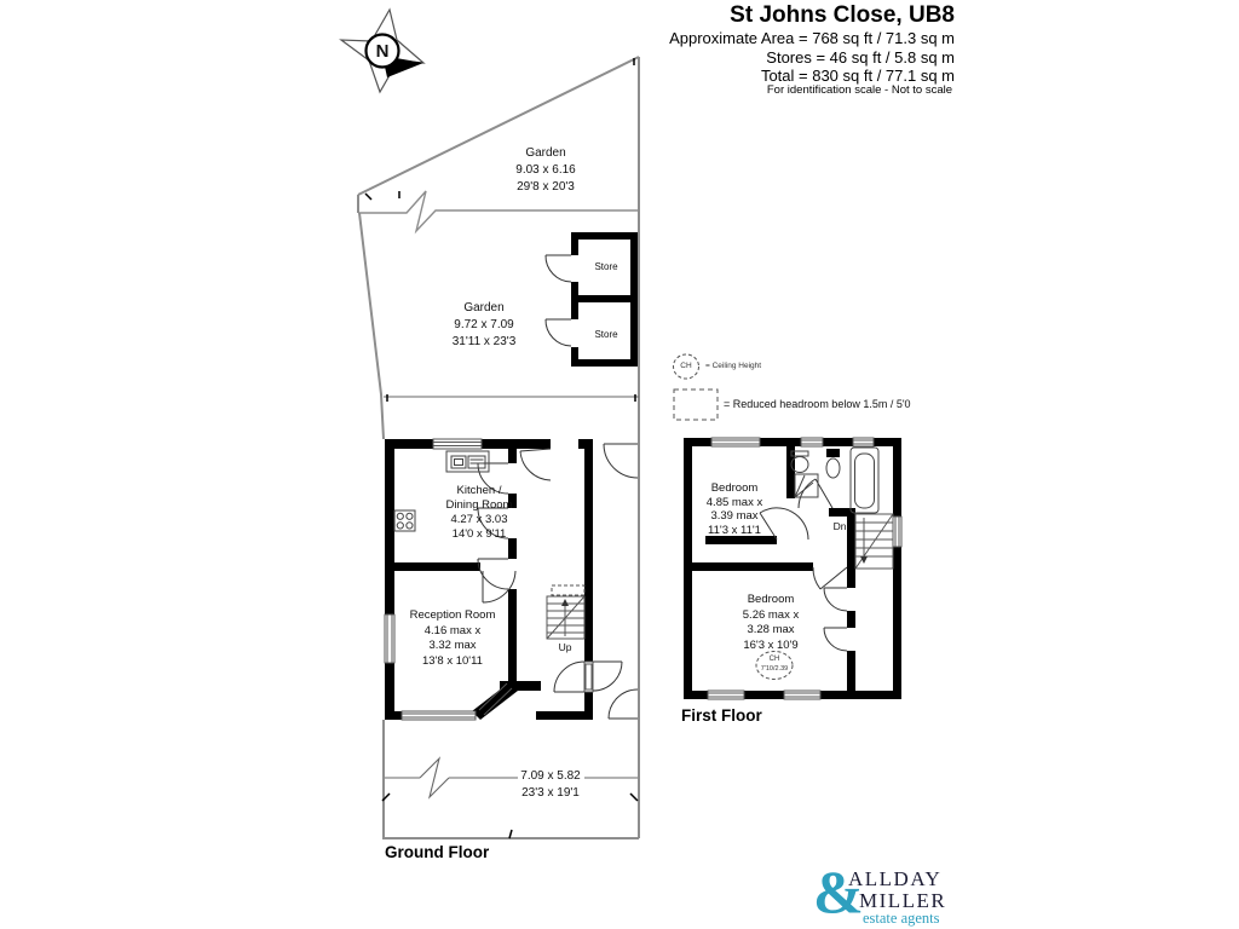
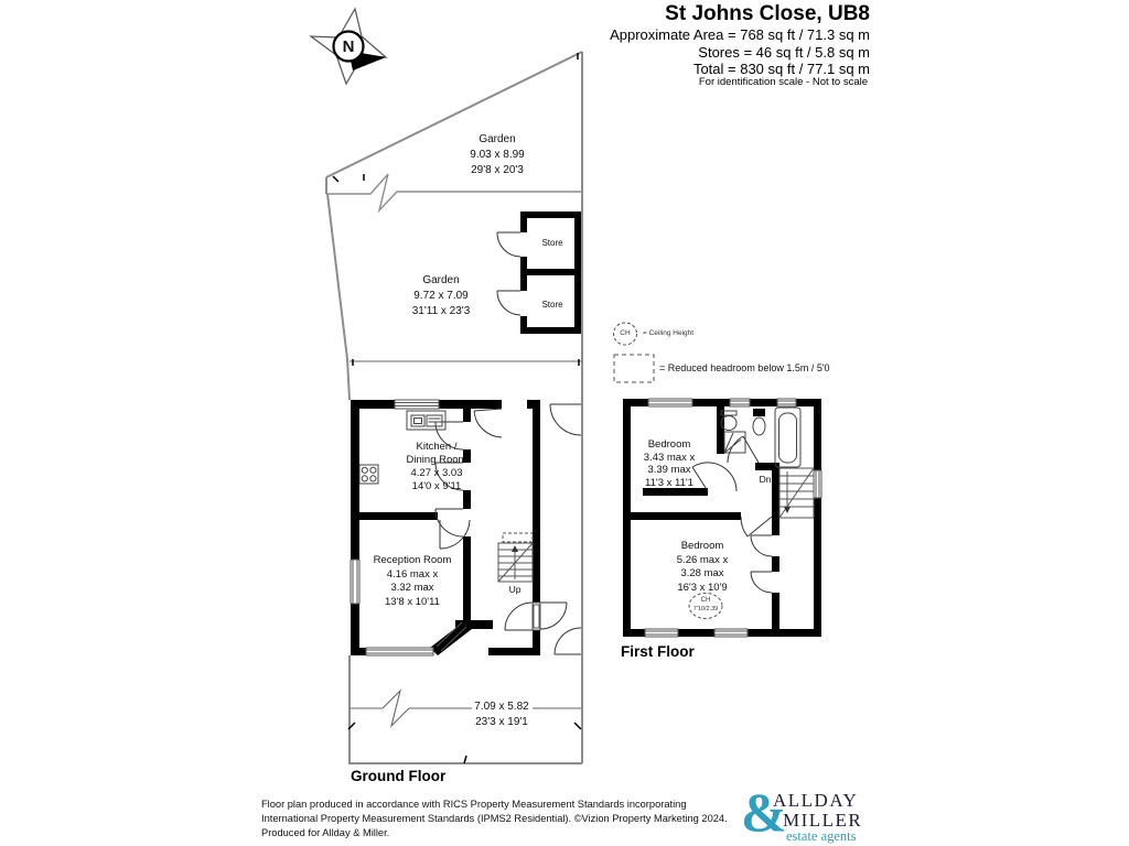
  St Johns Close, UB8
  Approximate Area = 768 sq ft / 71.3 sq m
  Stores = 46 sq ft / 5.8 sq m
  Total = 830 sq ft / 77.1 sq m
  For identification scale - Not to scale
  N
  Garden
- 9.03 x 6.16
+ 9.03 x 8.99
  29'8 x 20'3
  Garden
  9.72 x 7.09
  31'11 x 23'3
  7.09 x 5.82
  23'3 x 19'1
  Store
  Store
  Kitchen /
  Dining Room
  4.27 x 3.03
  14'0 x 9'11
  Reception Room
  4.16 max x
  3.32 max
  13'8 x 10'11
  Up
  Ground Floor
  Bedroom
- 4.85 max x
+ 3.43 max x
  3.39 max
  11'3 x 11'1
  Bedroom
  5.26 max x
  3.28 max
  16'3 x 10'9
  Dn
  First Floor
  = Reduced headroom below 1.5m / 5'0
+ Floor plan produced in accordance with RICS Property Measurement Standards incorporating
+ International Property Measurement Standards (IPMS2 Residential). ©Vizion Property Marketing 2024.
+ Produced for Allday & Miller.
  &
  ALLDAY
  MILLER
  estate agents
